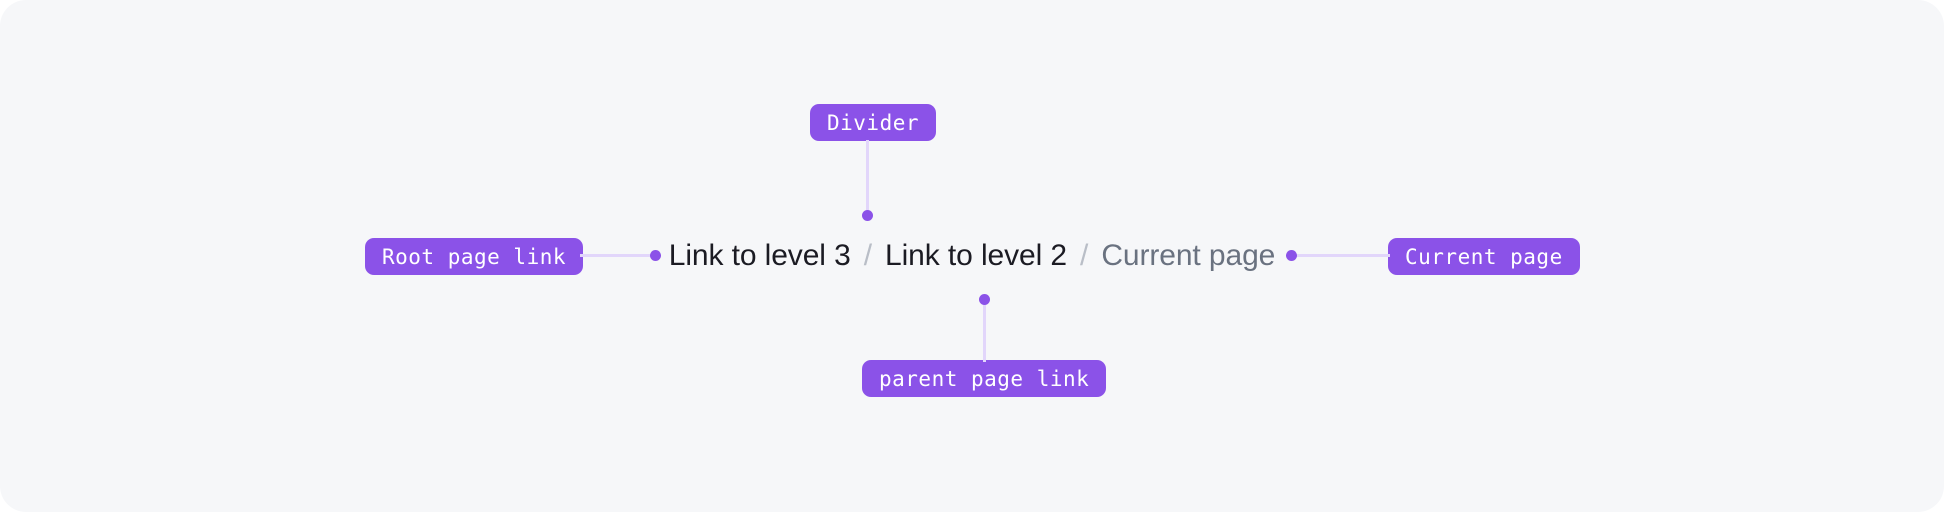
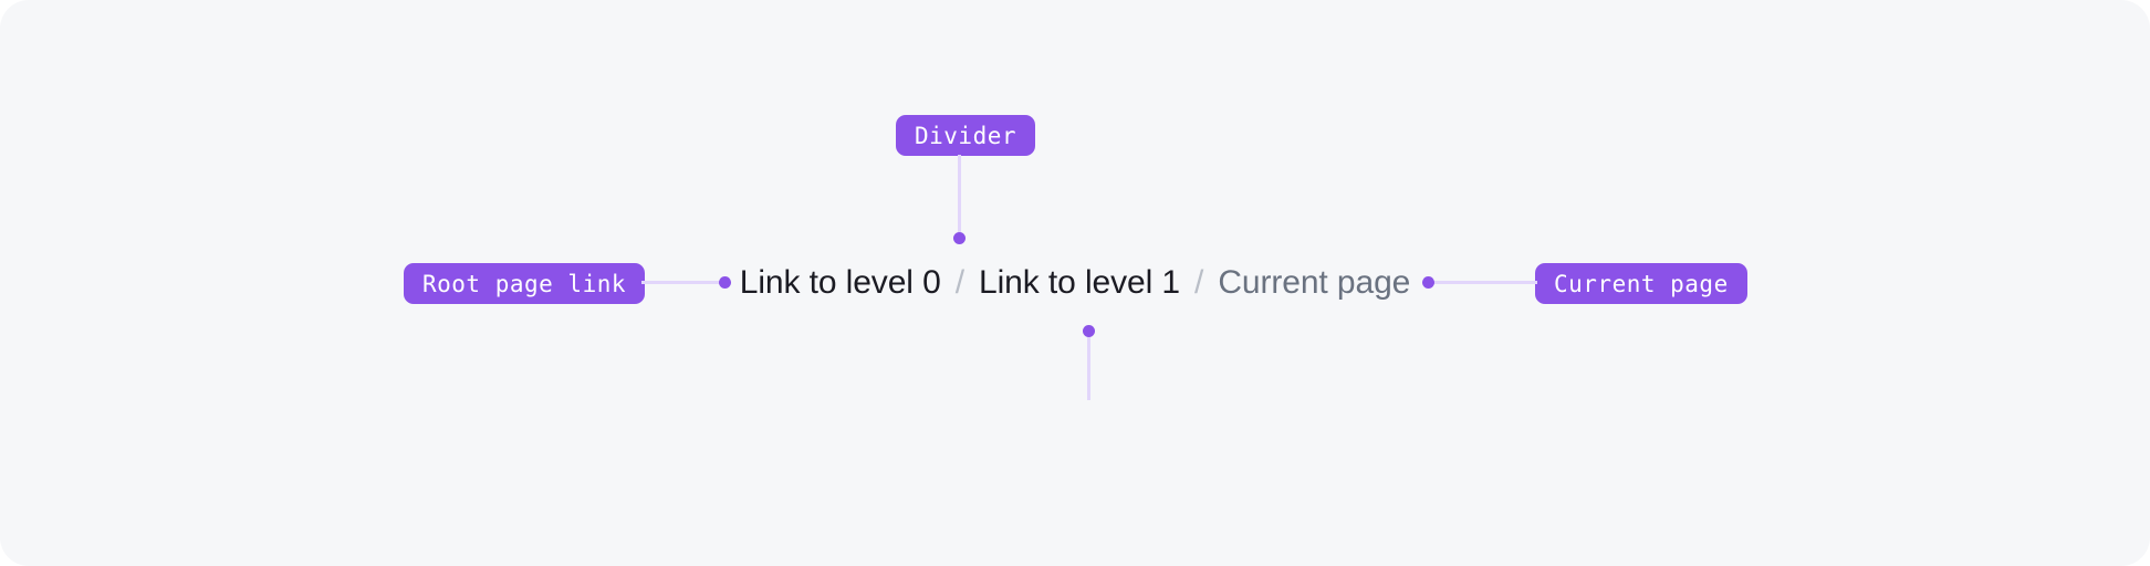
- Link to level 3
+ Link to level 0
  /
- Link to level 2
+ Link to level 1
  /
  Current page
  Divider
  Root page link
  Current page
- parent page link
